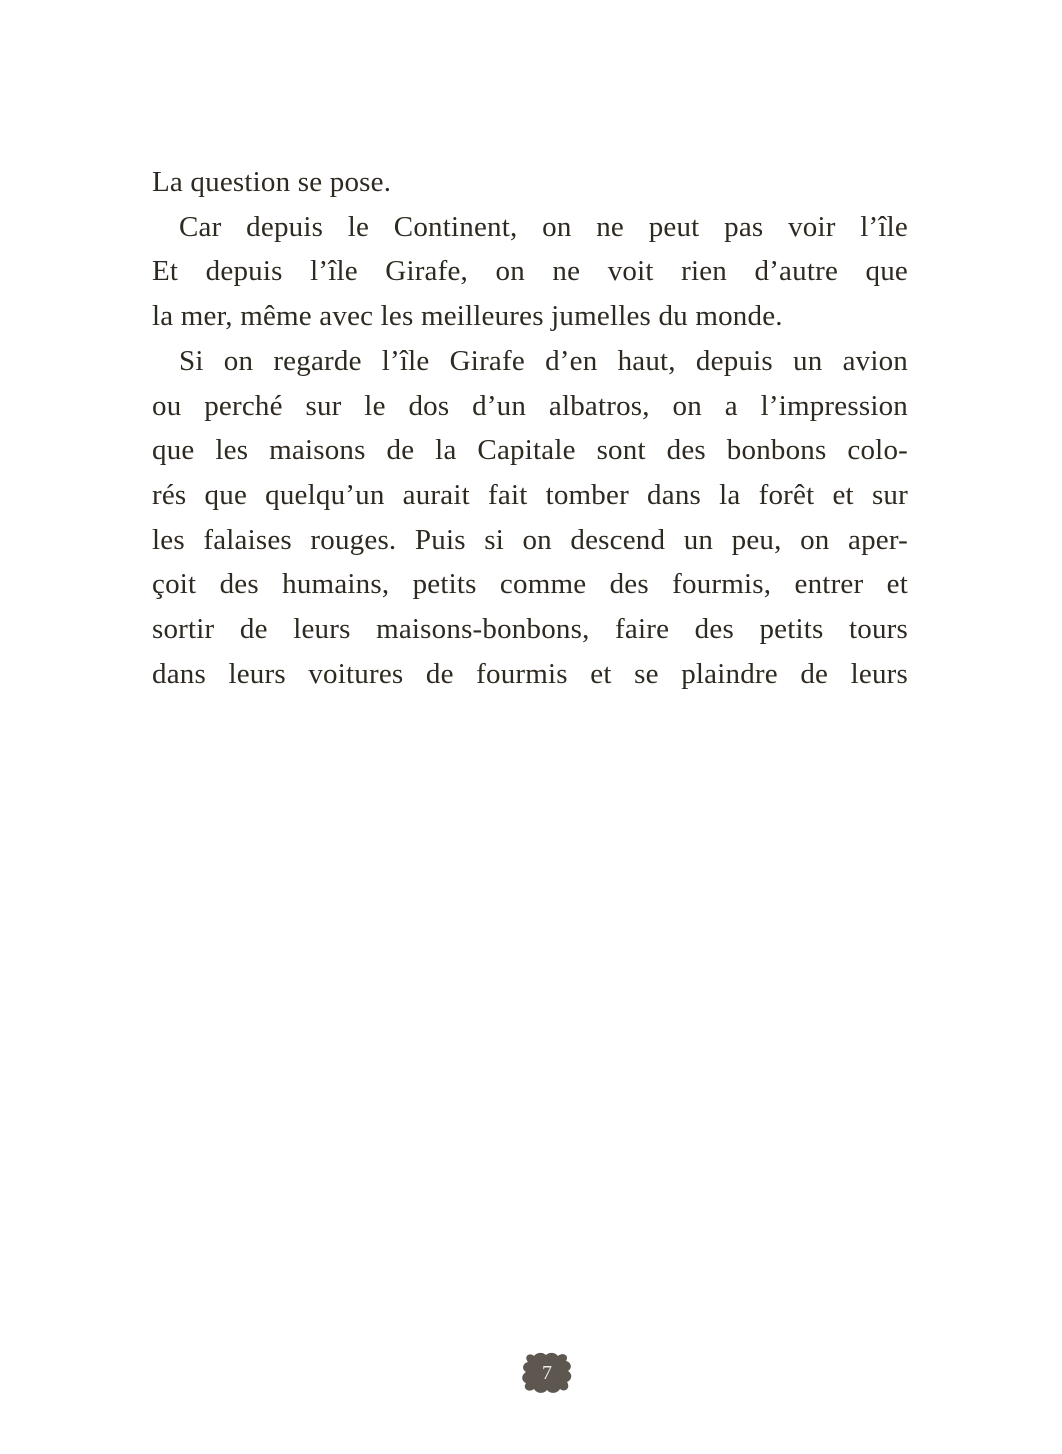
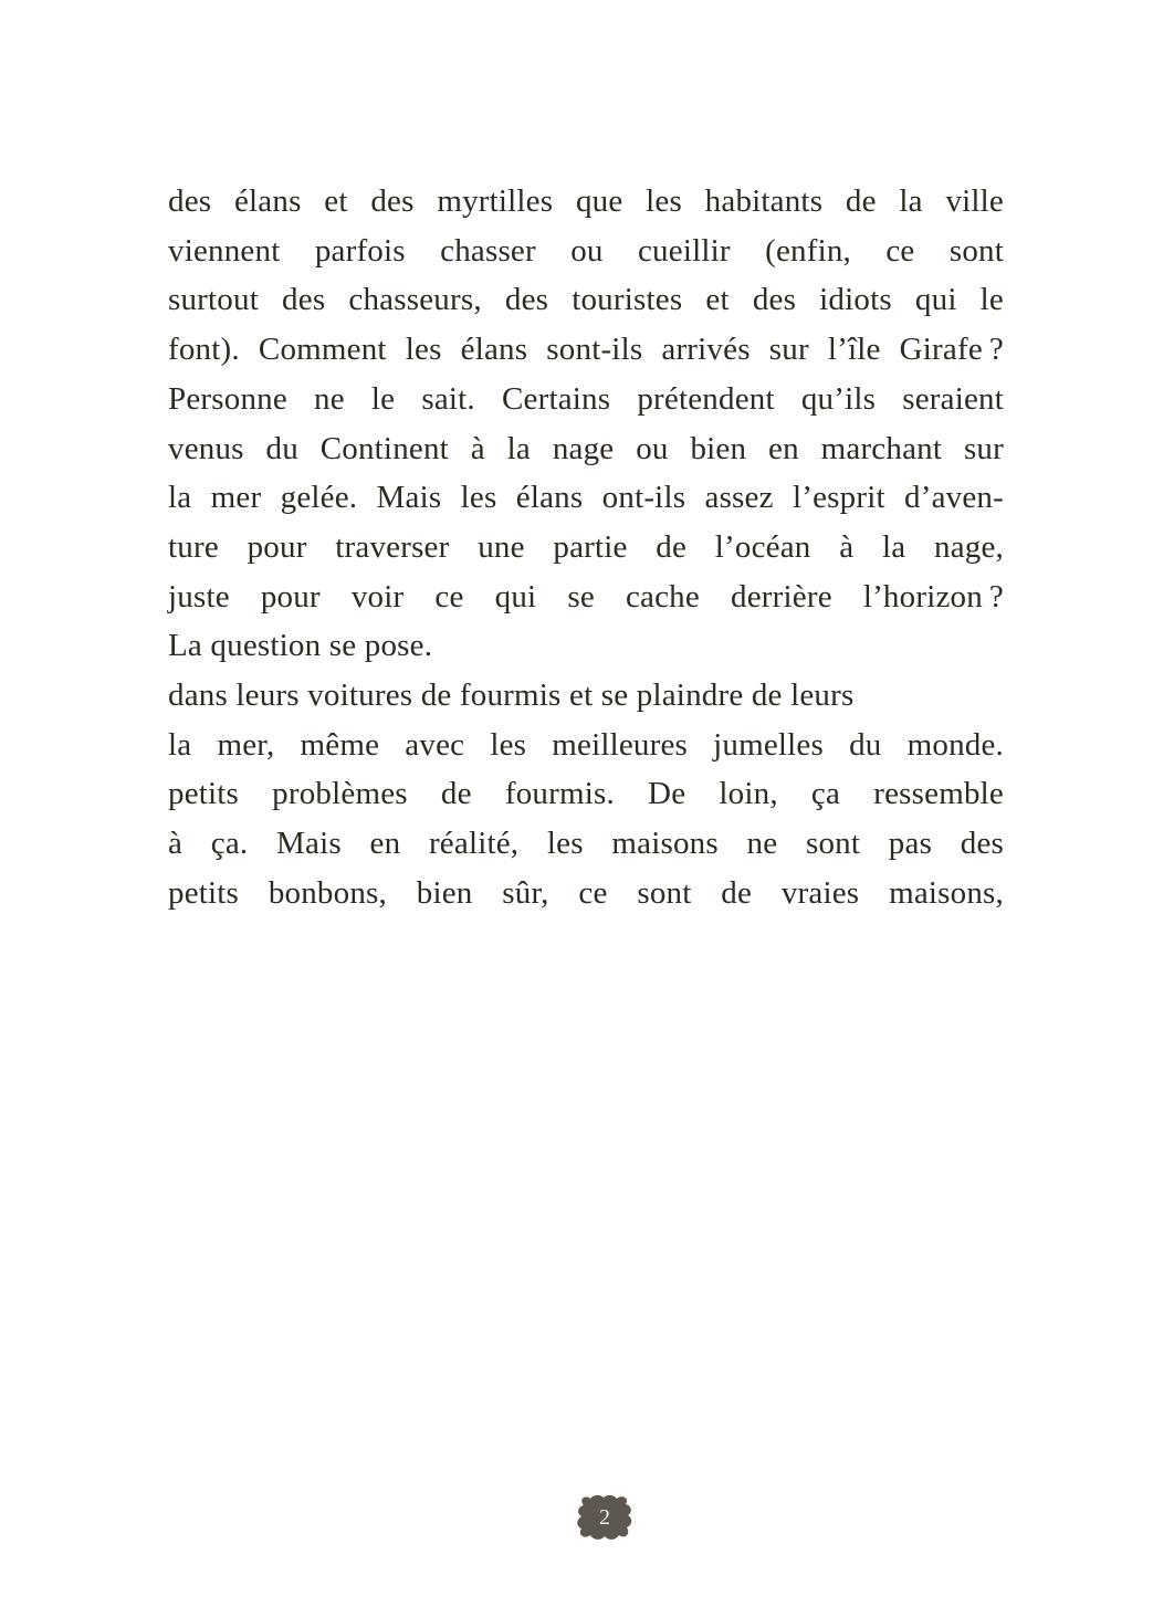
+ des élans et des myrtilles que les habitants de la ville
+ viennent parfois chasser ou cueillir (enfin, ce sont
+ surtout des chasseurs, des touristes et des idiots qui le
+ font). Comment les élans sont-ils arrivés sur l’île Girafe ?
+ Personne ne le sait. Certains prétendent qu’ils seraient
+ venus du Continent à la nage ou bien en marchant sur
+ la mer gelée. Mais les élans ont-ils assez l’esprit d’aven-
+ ture pour traverser une partie de l’océan à la nage,
+ juste pour voir ce qui se cache derrière l’horizon ?
  La question se pose.
- Car depuis le Continent, on ne peut pas voir l’île
- Et depuis l’île Girafe, on ne voit rien d’autre que
- la mer, même avec les meilleures jumelles du monde.
+ dans leurs voitures de fourmis et se plaindre de leurs
- Si on regarde l’île Girafe d’en haut, depuis un avion
- ou perché sur le dos d’un albatros, on a l’impression
- que les maisons de la Capitale sont des bonbons colo-
- rés que quelqu’un aurait fait tomber dans la forêt et sur
- les falaises rouges. Puis si on descend un peu, on aper-
- çoit des humains, petits comme des fourmis, entrer et
- sortir de leurs maisons-bonbons, faire des petits tours
- dans leurs voitures de fourmis et se plaindre de leurs
+ la mer, même avec les meilleures jumelles du monde.
+ petits problèmes de fourmis. De loin, ça ressemble
+ à ça. Mais en réalité, les maisons ne sont pas des
+ petits bonbons, bien sûr, ce sont de vraies maisons,
- 7
+ 2
